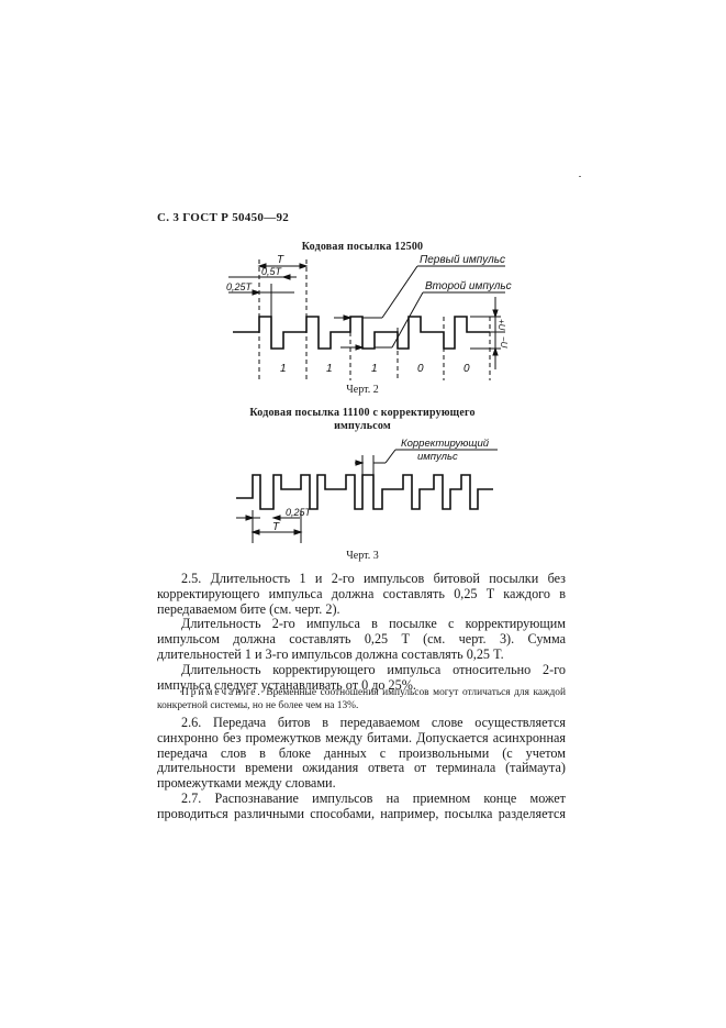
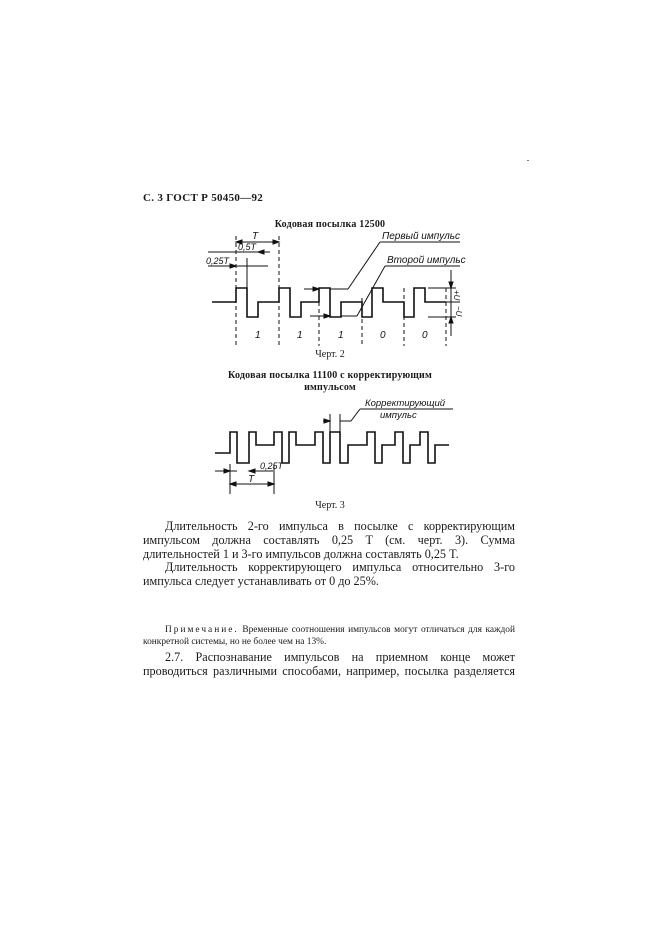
  С. 3 ГОСТ Р 50450—92
  Кодовая посылка 12500
  T
  0,5T
  0,25T
  Первый импульс
  Второй импульс
  1
  1
  1
  0
  0
  Черт. 2
- Кодовая посылка 11100 с корректирующего
+ Кодовая посылка 11100 с корректирующим
  импульсом
  Корректирующий
  импульс
  0,25T
  T
  Черт. 3
- 2.5. Длительность 1 и 2-го импульсов битовой посылки без корректирующего импульса должна составлять 0,25 T каждого в передаваемом бите (см. черт. 2).
  Длительность 2-го импульса в посылке с корректирующим импульсом должна составлять 0,25 T (см. черт. 3). Сумма длительностей 1 и 3-го импульсов должна составлять 0,25 T.
- Длительность корректирующего импульса относительно 2-го импульса следует устанавливать от 0 до 25%.
+ Длительность корректирующего импульса относительно 3-го импульса следует устанавливать от 0 до 25%.
  Примечание. Временные соотношения импульсов могут отличаться для каждой конкретной системы, но не более чем на 13%.
- 2.6. Передача битов в передаваемом слове осуществляется синхронно без промежутков между битами. Допускается асинхронная передача слов в блоке данных с произвольными (с учетом длительности времени ожидания ответа от терминала (таймаута) промежутками между словами.
  2.7. Распознавание импульсов на приемном конце может проводиться различными способами, например, посылка разделяется
